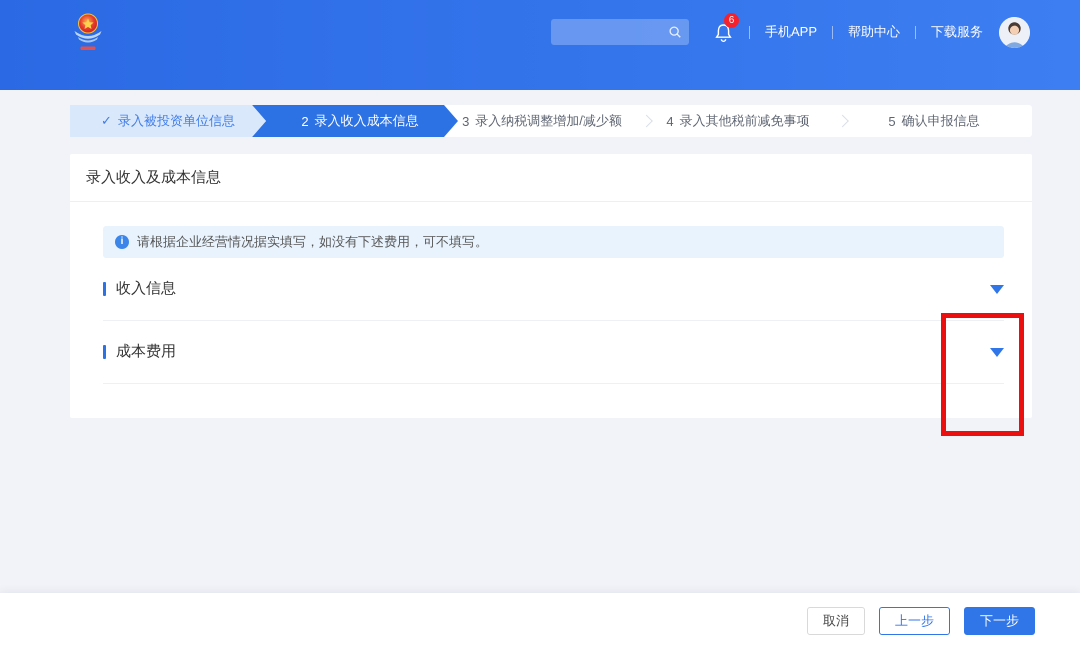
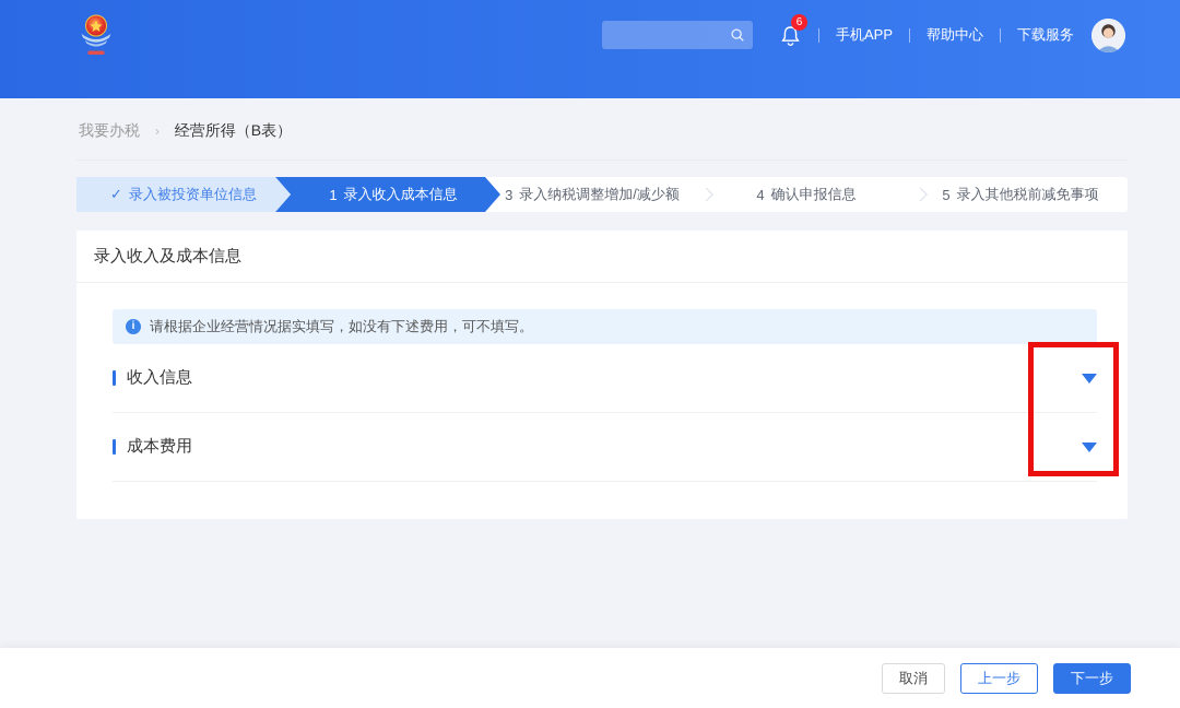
  6
  手机APP
  帮助中心
  下载服务
+ 我要办税 › 经营所得（B表）
  ✓
  录入被投资单位信息
- 2
+ 1
  录入收入成本信息
  3
  录入纳税调整增加/减少额
  4
- 录入其他税前减免事项
+ 确认申报信息
  5
- 确认申报信息
+ 录入其他税前减免事项
  录入收入及成本信息
  i
  请根据企业经营情况据实填写，如没有下述费用，可不填写。
  收入信息
  成本费用
  取消
  上一步
  下一步
